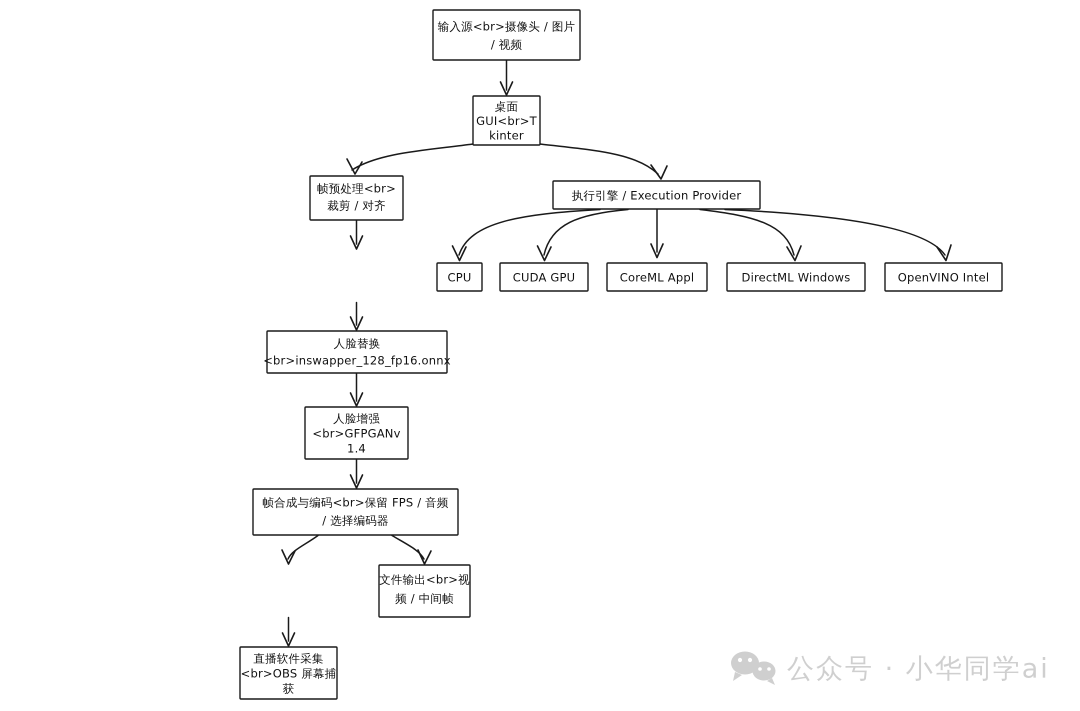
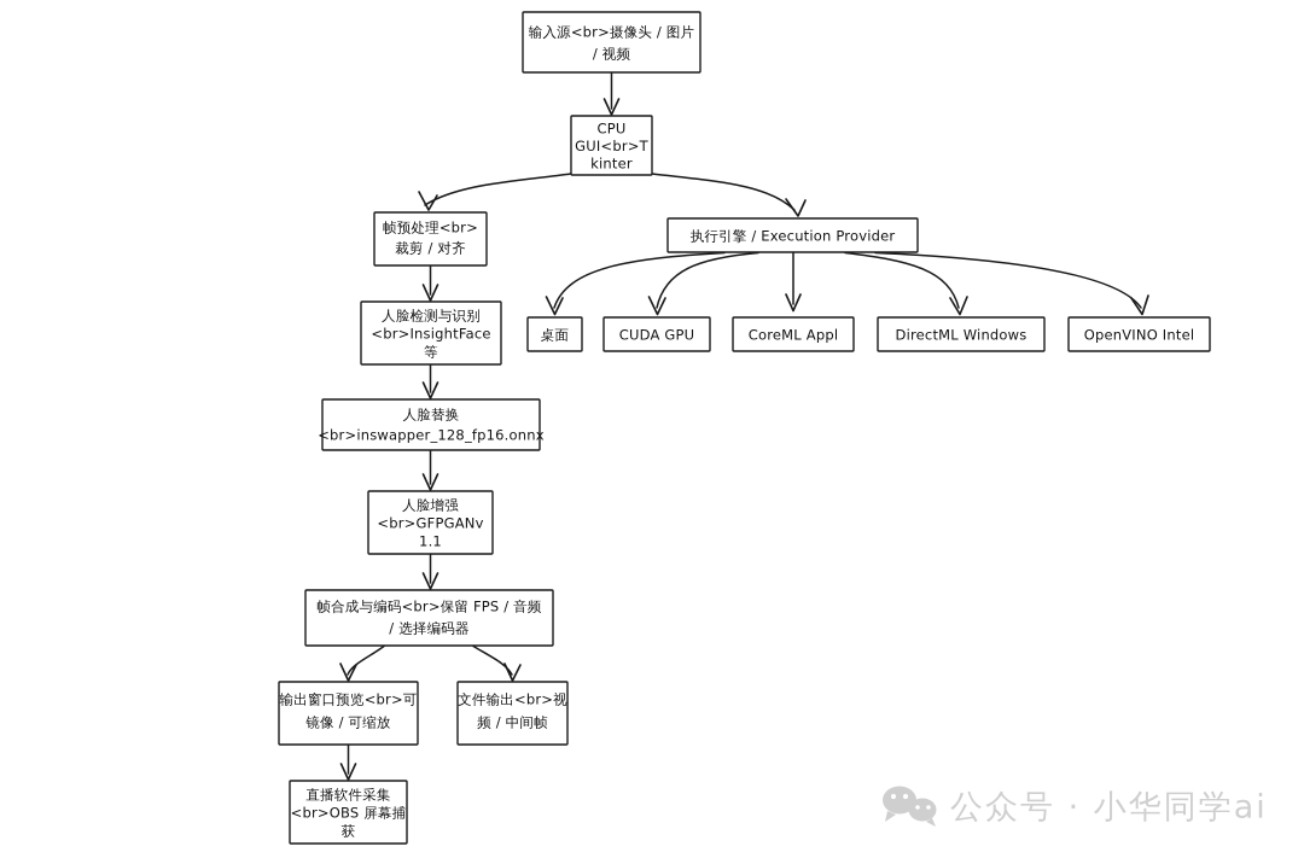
  输入源<br>摄像头 / 图片
  / 视频
- 桌面
+ CPU
  GUI<br>T
  kinter
  帧预处理<br>
  裁剪 / 对齐
  执行引擎 / Execution Provider
- CPU
+ 桌面
  CUDA GPU
  CoreML Appl
  DirectML Windows
  OpenVINO Intel
+ 人脸检测与识别
+ <br>InsightFace
+ 等
  人脸替换
  <br>inswapper_128_fp16.onnx
  人脸增强
  <br>GFPGANv
- 1.4
+ 1.1
  帧合成与编码<br>保留 FPS / 音频
  / 选择编码器
+ 输出窗口预览<br>可
+ 镜像 / 可缩放
  文件输出<br>视
  频 / 中间帧
  直播软件采集
  <br>OBS 屏幕捕
  获
  公众号 · 小华同学ai
